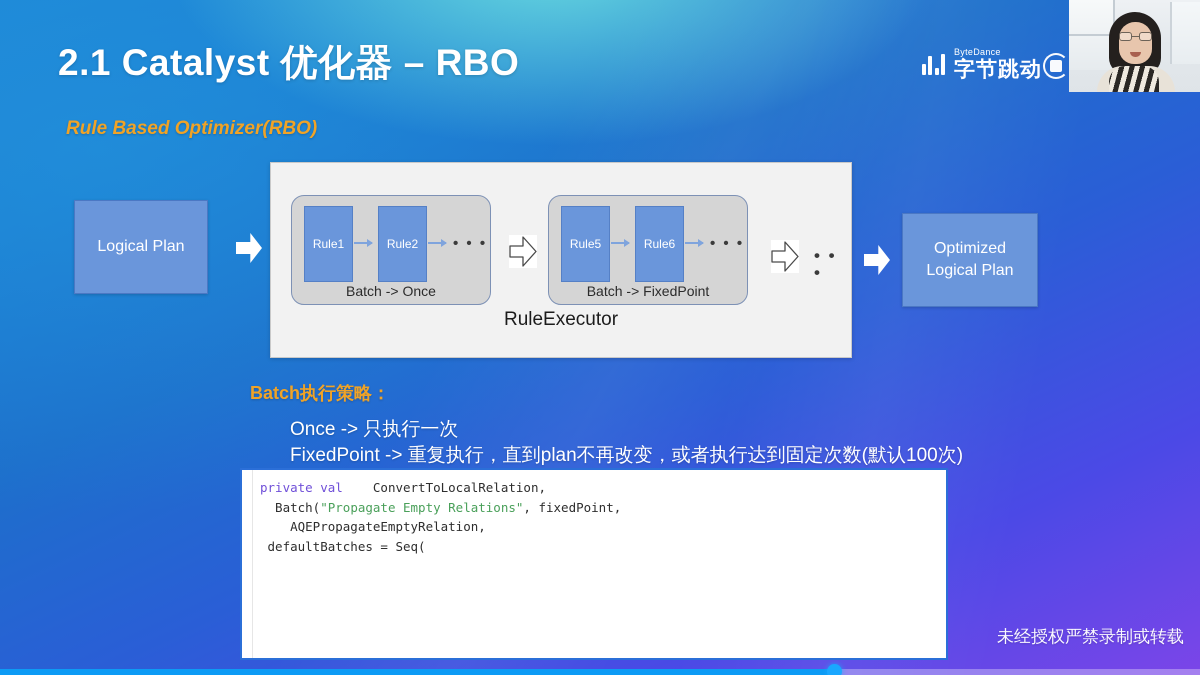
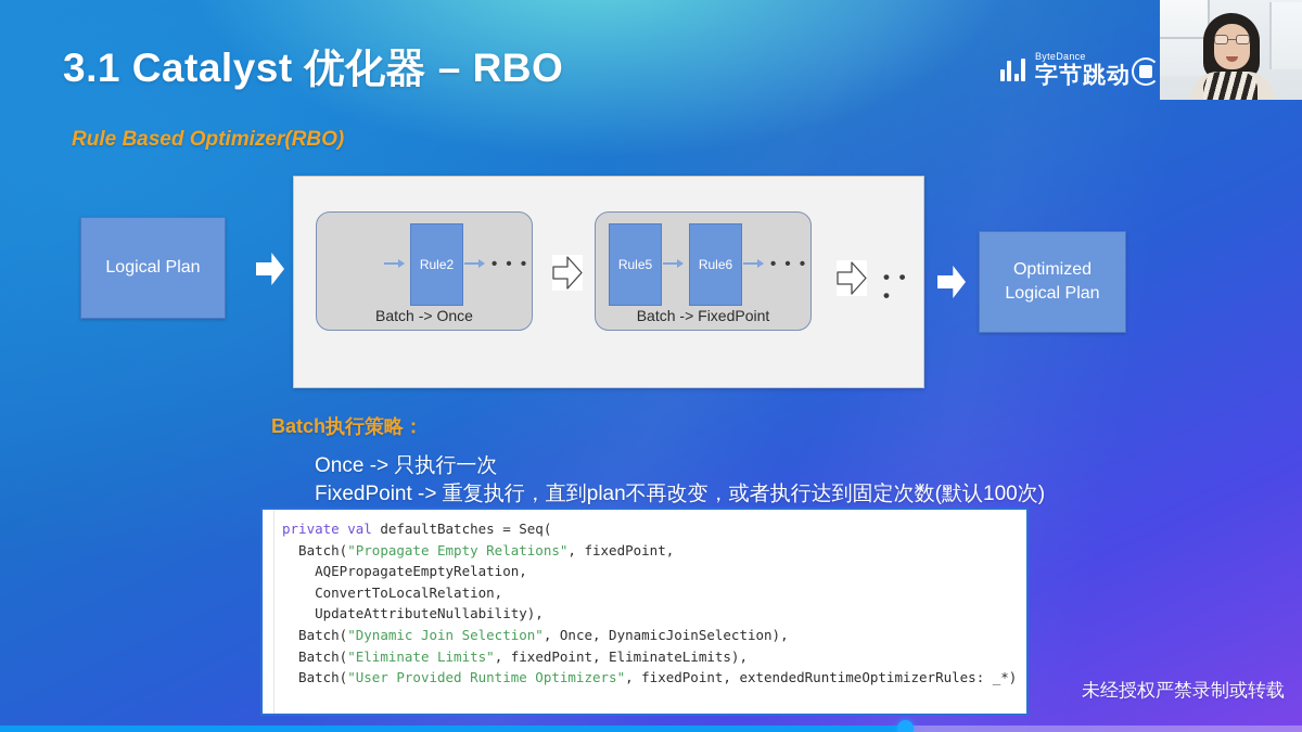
- 2.1 Catalyst 优化器 – RBO
+ 3.1 Catalyst 优化器 – RBO
  Rule Based Optimizer(RBO)
  ByteDance
  字节跳动
  Logical Plan
- Rule1
  Rule2
  • • •
  Batch -> Once
  Rule5
  Rule6
  • • •
  Batch -> FixedPoint
  • • •
- RuleExecutor
  Optimized
  Logical Plan
  Batch执行策略：
  Once -> 只执行一次
  FixedPoint -> 重复执行，直到plan不再改变，或者执行达到固定次数(默认100次)
- private val ConvertToLocalRelation,
+ private val defaultBatches = Seq(
  Batch("Propagate Empty Relations", fixedPoint,
  AQEPropagateEmptyRelation,
- defaultBatches = Seq(
+ ConvertToLocalRelation,
+ UpdateAttributeNullability),
+ Batch("Dynamic Join Selection", Once, DynamicJoinSelection),
+ Batch("Eliminate Limits", fixedPoint, EliminateLimits),
+ Batch("User Provided Runtime Optimizers", fixedPoint, extendedRuntimeOptimizerRules: _*)
  未经授权严禁录制或转载
